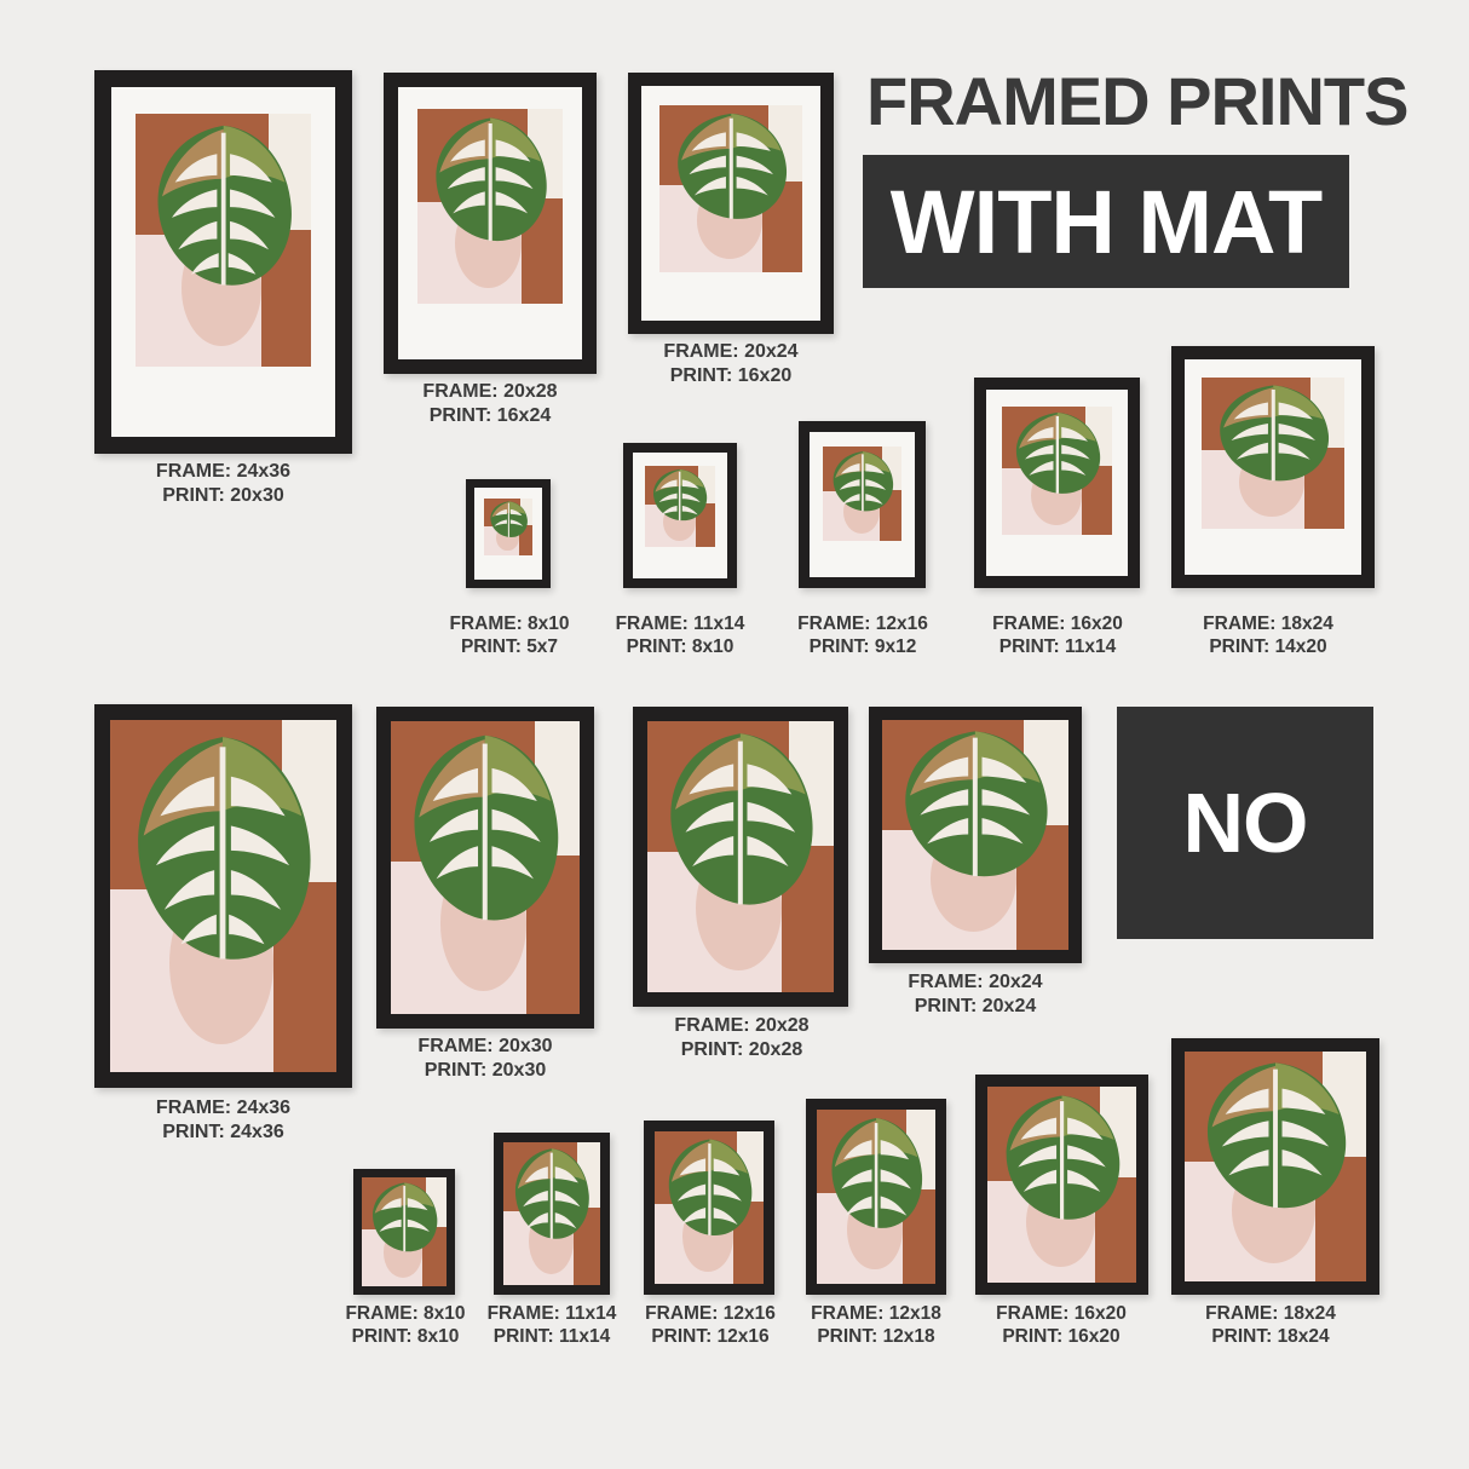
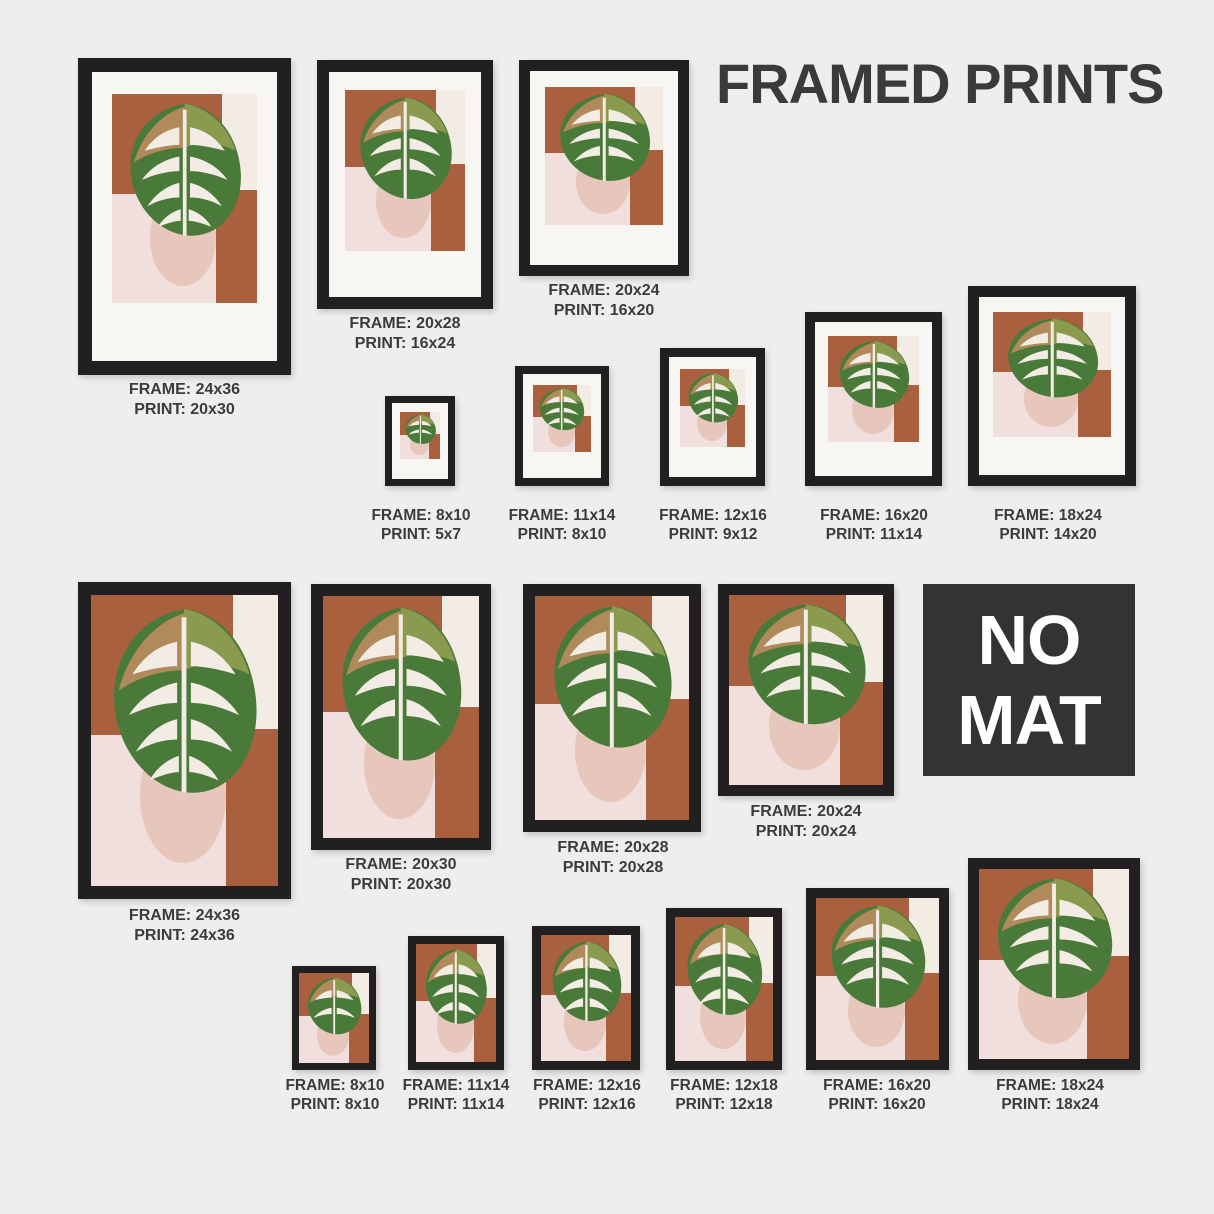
  FRAMED PRINTS
- WITH MAT
  NO
+ MAT
  FRAME: 24x36
  PRINT: 20x30
  FRAME: 20x28
  PRINT: 16x24
  FRAME: 20x24
  PRINT: 16x20
  FRAME: 8x10
  PRINT: 5x7
  FRAME: 11x14
  PRINT: 8x10
  FRAME: 12x16
  PRINT: 9x12
  FRAME: 16x20
  PRINT: 11x14
  FRAME: 18x24
  PRINT: 14x20
  FRAME: 24x36
  PRINT: 24x36
  FRAME: 20x30
  PRINT: 20x30
  FRAME: 20x28
  PRINT: 20x28
  FRAME: 20x24
  PRINT: 20x24
  FRAME: 8x10
  PRINT: 8x10
  FRAME: 11x14
  PRINT: 11x14
  FRAME: 12x16
  PRINT: 12x16
  FRAME: 12x18
  PRINT: 12x18
  FRAME: 16x20
  PRINT: 16x20
  FRAME: 18x24
  PRINT: 18x24
